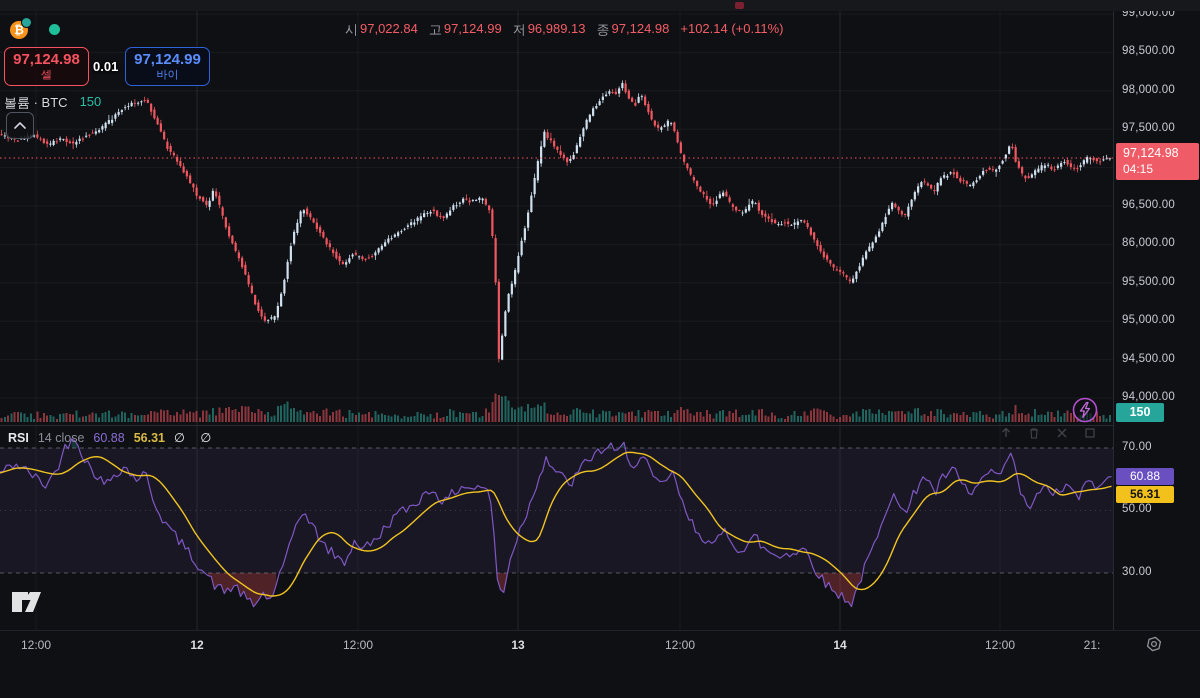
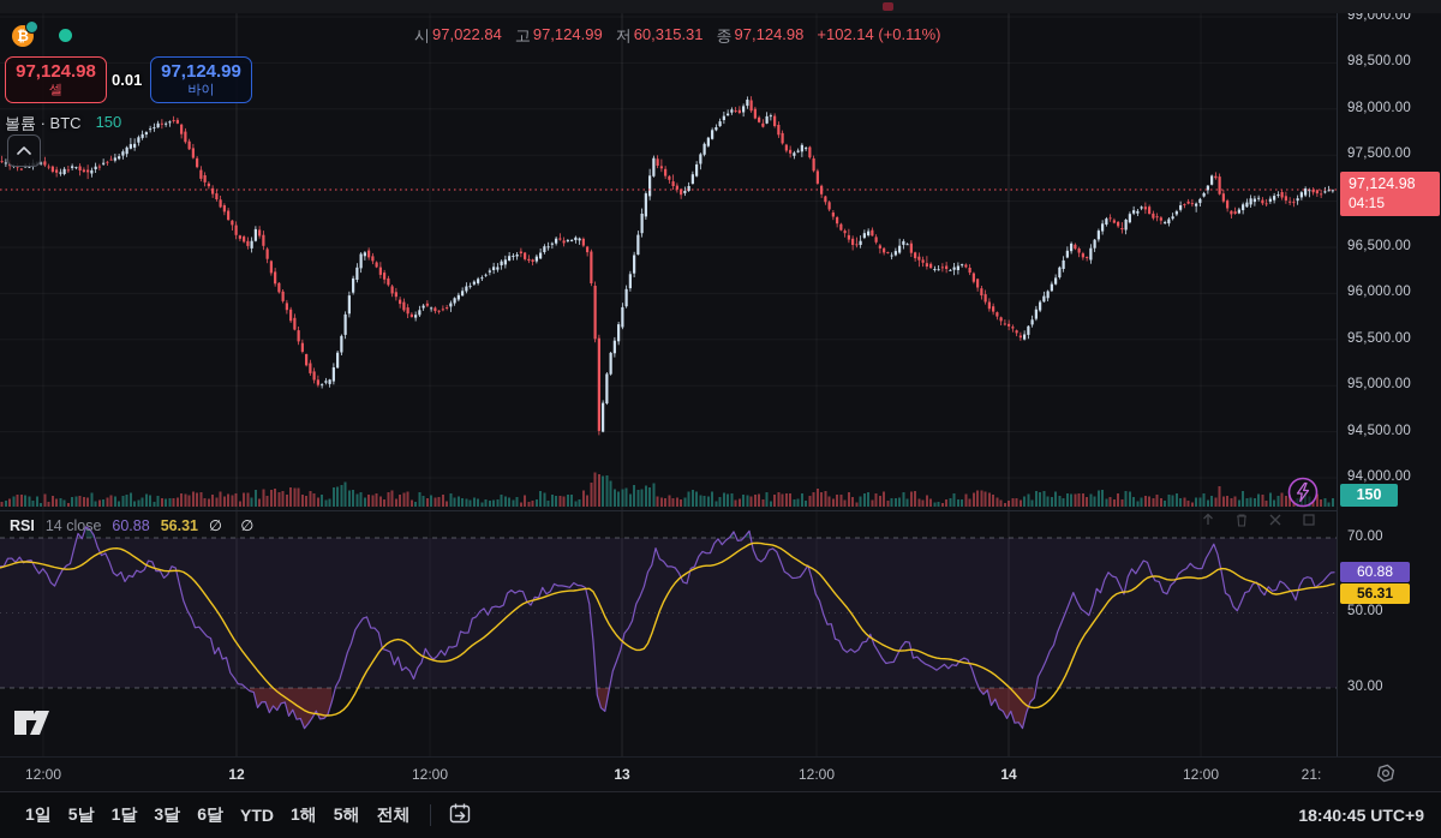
  ₿
  시
  97,022.84
  고
  97,124.99
  저
- 96,989.13
+ 60,315.31
  종
  97,124.98
  +102.14 (+0.11%)
  97,124.98
  셀
  97,124.99
  바이
  0.01
  볼륨 · BTC
  150
  RSI
  14 close
  60.88
  56.31
  ∅ ∅
  99,000.00
  98,500.00
  98,000.00
  97,500.00
  96,500.00
- 86,000.00
+ 96,000.00
  95,500.00
  95,000.00
  94,500.00
  94,000.00
  97,124.98
  04:15
  150
  70.00
  50.00
  30.00
  60.88
  56.31
  12:00
  12
  12:00
  13
  12:00
  14
  12:00
  21:
+ 1일
+ 5날
+ 1달
+ 3달
+ 6달
+ YTD
+ 1해
+ 5해
+ 전체
+ 18:40:45 UTC+9
